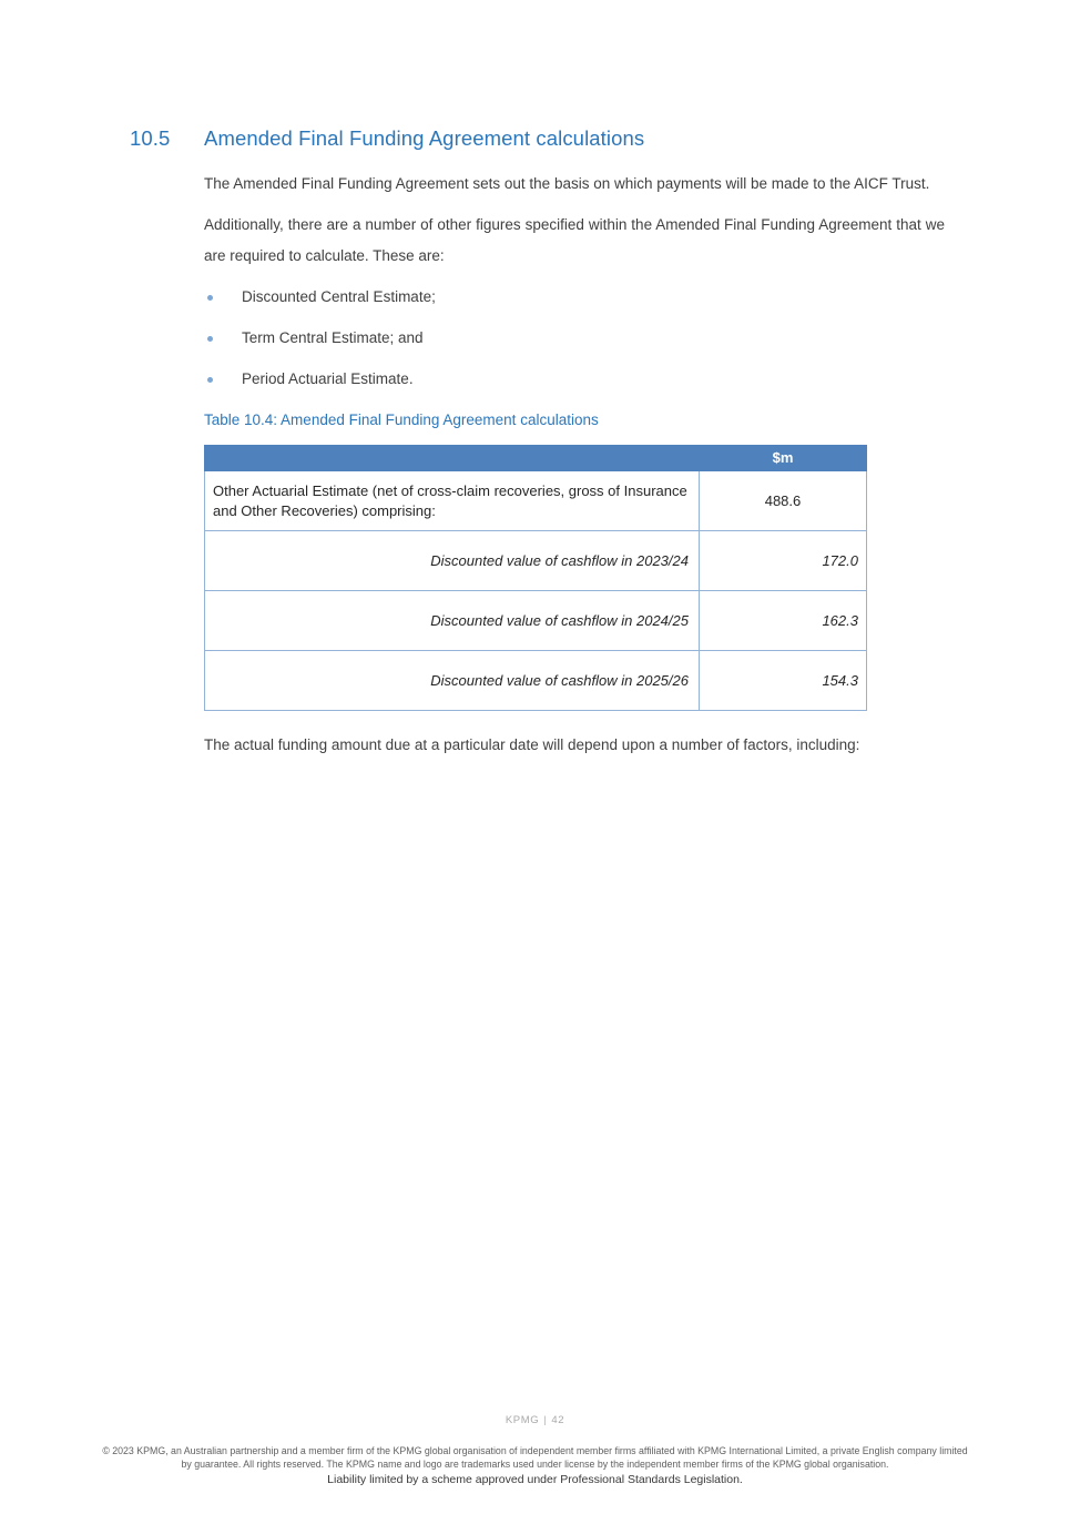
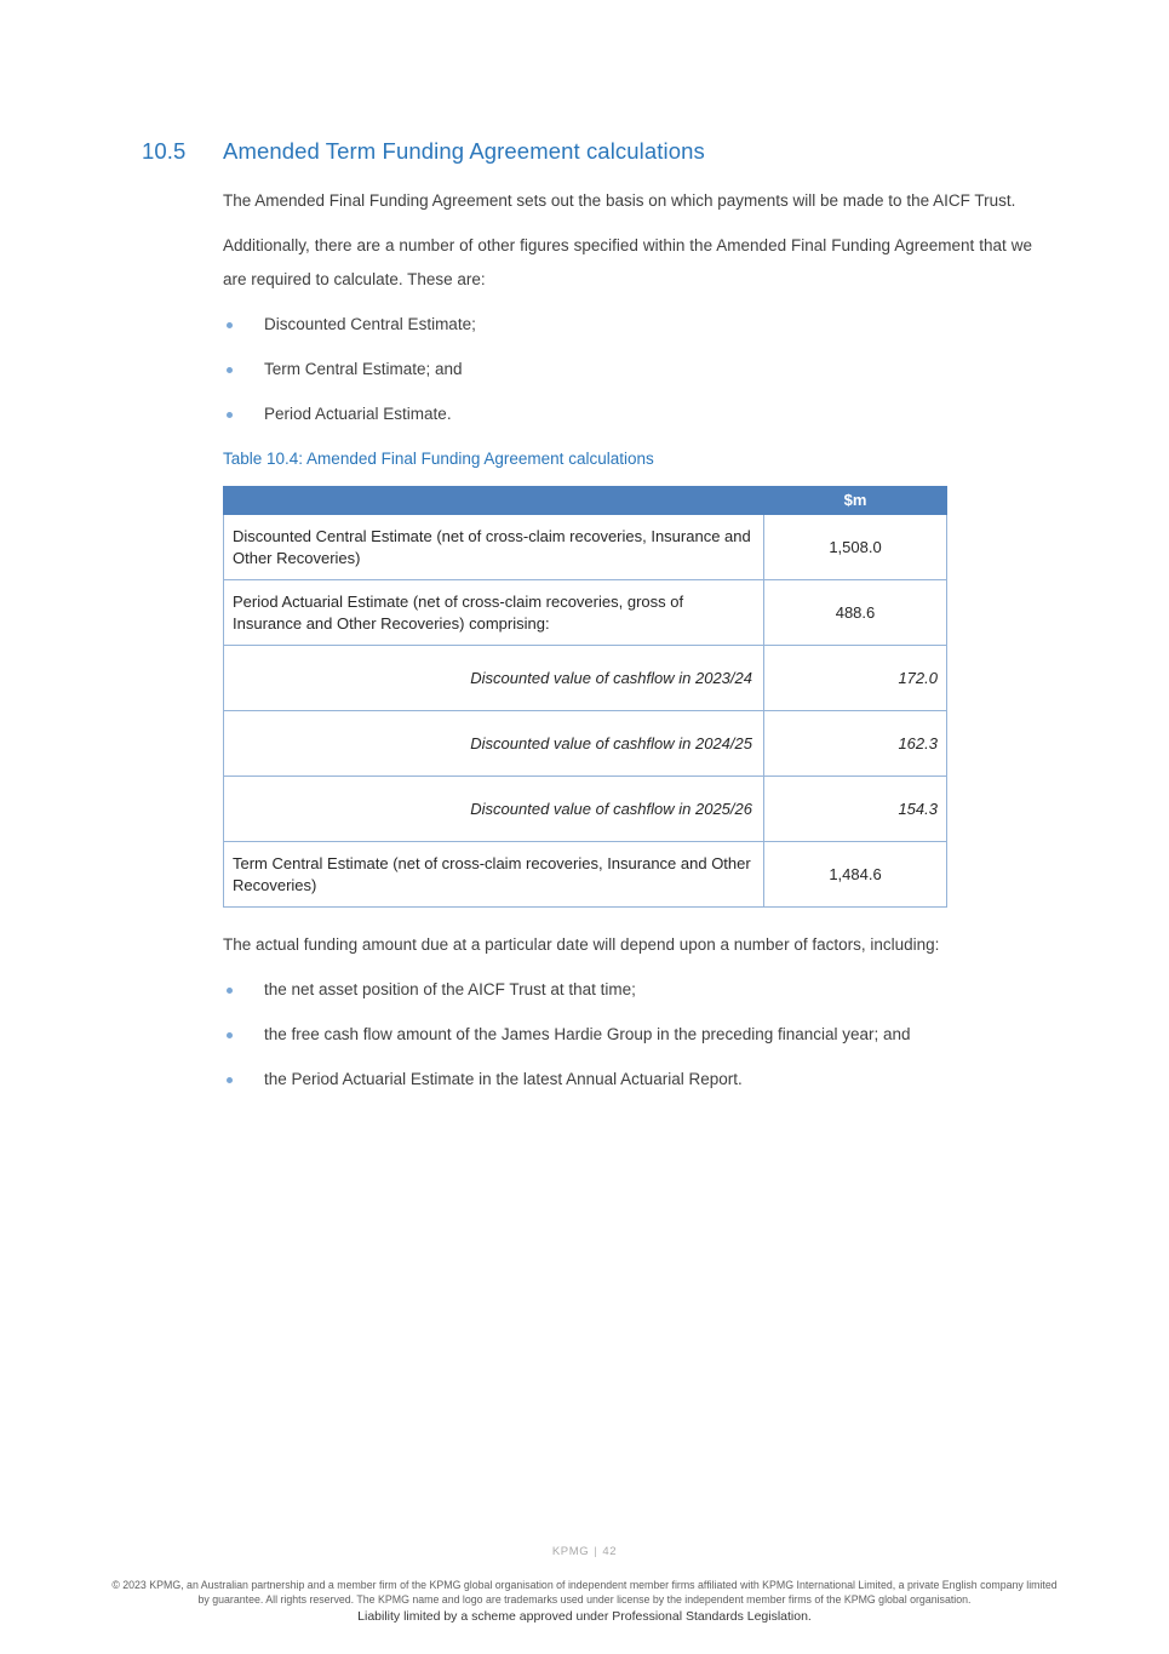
  10.5
- Amended Final Funding Agreement calculations
+ Amended Term Funding Agreement calculations
  The Amended Final Funding Agreement sets out the basis on which payments will be made to the AICF Trust.
  Additionally, there are a number of other figures specified within the Amended Final Funding Agreement that we are required to calculate. These are:
  Discounted Central Estimate;
  Term Central Estimate; and
  Period Actuarial Estimate.
  Table 10.4: Amended Final Funding Agreement calculations
  	$m
+ Discounted Central Estimate (net of cross-claim recoveries, Insurance and Other Recoveries)	1,508.0
- Other Actuarial Estimate (net of cross-claim recoveries, gross of Insurance and Other Recoveries) comprising:	488.6
+ Period Actuarial Estimate (net of cross-claim recoveries, gross of Insurance and Other Recoveries) comprising:	488.6
  Discounted value of cashflow in 2023/24	172.0
  Discounted value of cashflow in 2024/25	162.3
  Discounted value of cashflow in 2025/26	154.3
+ Term Central Estimate (net of cross-claim recoveries, Insurance and Other Recoveries)	1,484.6
  The actual funding amount due at a particular date will depend upon a number of factors, including:
+ the net asset position of the AICF Trust at that time;
+ the free cash flow amount of the James Hardie Group in the preceding financial year; and
+ the Period Actuarial Estimate in the latest Annual Actuarial Report.
  KPMG | 42
  © 2023 KPMG, an Australian partnership and a member firm of the KPMG global organisation of independent member firms affiliated with KPMG International Limited, a private English company limited by guarantee. All rights reserved. The KPMG name and logo are trademarks used under license by the independent member firms of the KPMG global organisation.
  Liability limited by a scheme approved under Professional Standards Legislation.
